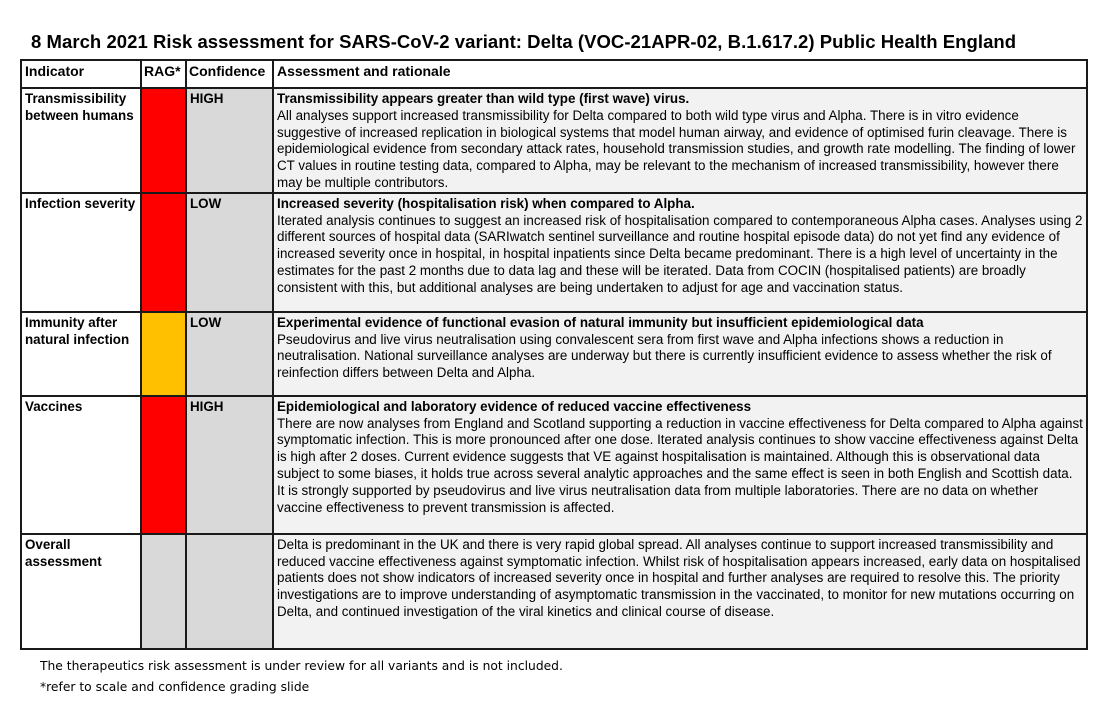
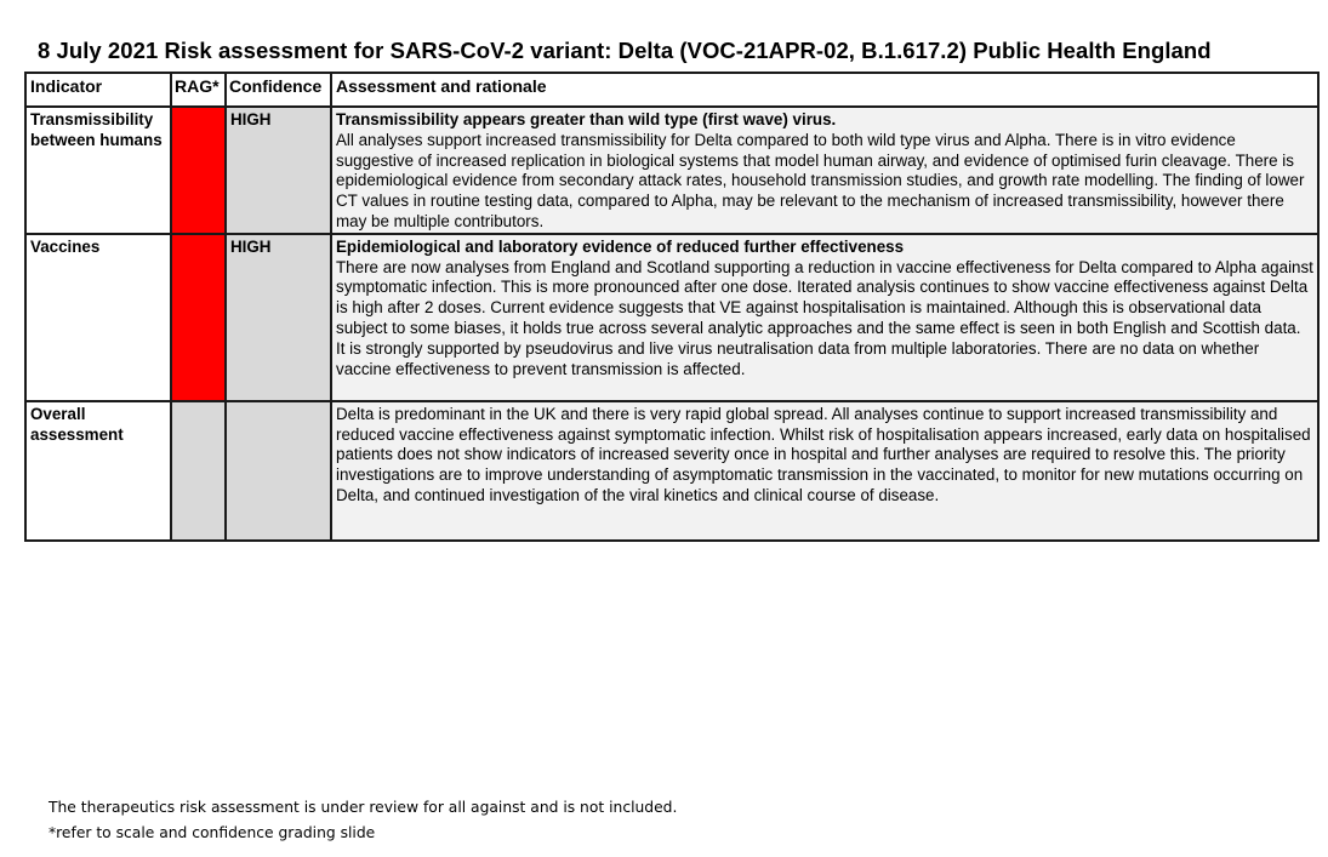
- 8 March 2021 Risk assessment for SARS-CoV-2 variant: Delta (VOC-21APR-02, B.1.617.2) Public Health England
+ 8 July 2021 Risk assessment for SARS-CoV-2 variant: Delta (VOC-21APR-02, B.1.617.2) Public Health England
  Indicator	RAG*	Confidence	Assessment and rationale
  Transmissibility between humans		HIGH	Transmissibility appears greater than wild type (first wave) virus. All analyses support increased transmissibility for Delta compared to both wild type virus and Alpha. There is in vitro evidence suggestive of increased replication in biological systems that model human airway, and evidence of optimised furin cleavage. There is epidemiological evidence from secondary attack rates, household transmission studies, and growth rate modelling. The finding of lower CT values in routine testing data, compared to Alpha, may be relevant to the mechanism of increased transmissibility, however there may be multiple contributors.
- Infection severity		LOW	Increased severity (hospitalisation risk) when compared to Alpha. Iterated analysis continues to suggest an increased risk of hospitalisation compared to contemporaneous Alpha cases. Analyses using 2 different sources of hospital data (SARIwatch sentinel surveillance and routine hospital episode data) do not yet find any evidence of increased severity once in hospital, in hospital inpatients since Delta became predominant. There is a high level of uncertainty in the estimates for the past 2 months due to data lag and these will be iterated. Data from COCIN (hospitalised patients) are broadly consistent with this, but additional analyses are being undertaken to adjust for age and vaccination status.
- Immunity after natural infection		LOW	Experimental evidence of functional evasion of natural immunity but insufficient epidemiological data Pseudovirus and live virus neutralisation using convalescent sera from first wave and Alpha infections shows a reduction in neutralisation. National surveillance analyses are underway but there is currently insufficient evidence to assess whether the risk of reinfection differs between Delta and Alpha.
- Vaccines		HIGH	Epidemiological and laboratory evidence of reduced vaccine effectiveness There are now analyses from England and Scotland supporting a reduction in vaccine effectiveness for Delta compared to Alpha against symptomatic infection. This is more pronounced after one dose. Iterated analysis continues to show vaccine effectiveness against Delta is high after 2 doses. Current evidence suggests that VE against hospitalisation is maintained. Although this is observational data subject to some biases, it holds true across several analytic approaches and the same effect is seen in both English and Scottish data. It is strongly supported by pseudovirus and live virus neutralisation data from multiple laboratories. There are no data on whether vaccine effectiveness to prevent transmission is affected.
+ Vaccines		HIGH	Epidemiological and laboratory evidence of reduced further effectiveness There are now analyses from England and Scotland supporting a reduction in vaccine effectiveness for Delta compared to Alpha against symptomatic infection. This is more pronounced after one dose. Iterated analysis continues to show vaccine effectiveness against Delta is high after 2 doses. Current evidence suggests that VE against hospitalisation is maintained. Although this is observational data subject to some biases, it holds true across several analytic approaches and the same effect is seen in both English and Scottish data. It is strongly supported by pseudovirus and live virus neutralisation data from multiple laboratories. There are no data on whether vaccine effectiveness to prevent transmission is affected.
  Overall assessment			Delta is predominant in the UK and there is very rapid global spread. All analyses continue to support increased transmissibility and reduced vaccine effectiveness against symptomatic infection. Whilst risk of hospitalisation appears increased, early data on hospitalised patients does not show indicators of increased severity once in hospital and further analyses are required to resolve this. The priority investigations are to improve understanding of asymptomatic transmission in the vaccinated, to monitor for new mutations occurring on Delta, and continued investigation of the viral kinetics and clinical course of disease.
- The therapeutics risk assessment is under review for all variants and is not included.
+ The therapeutics risk assessment is under review for all against and is not included.
  *refer to scale and confidence grading slide
